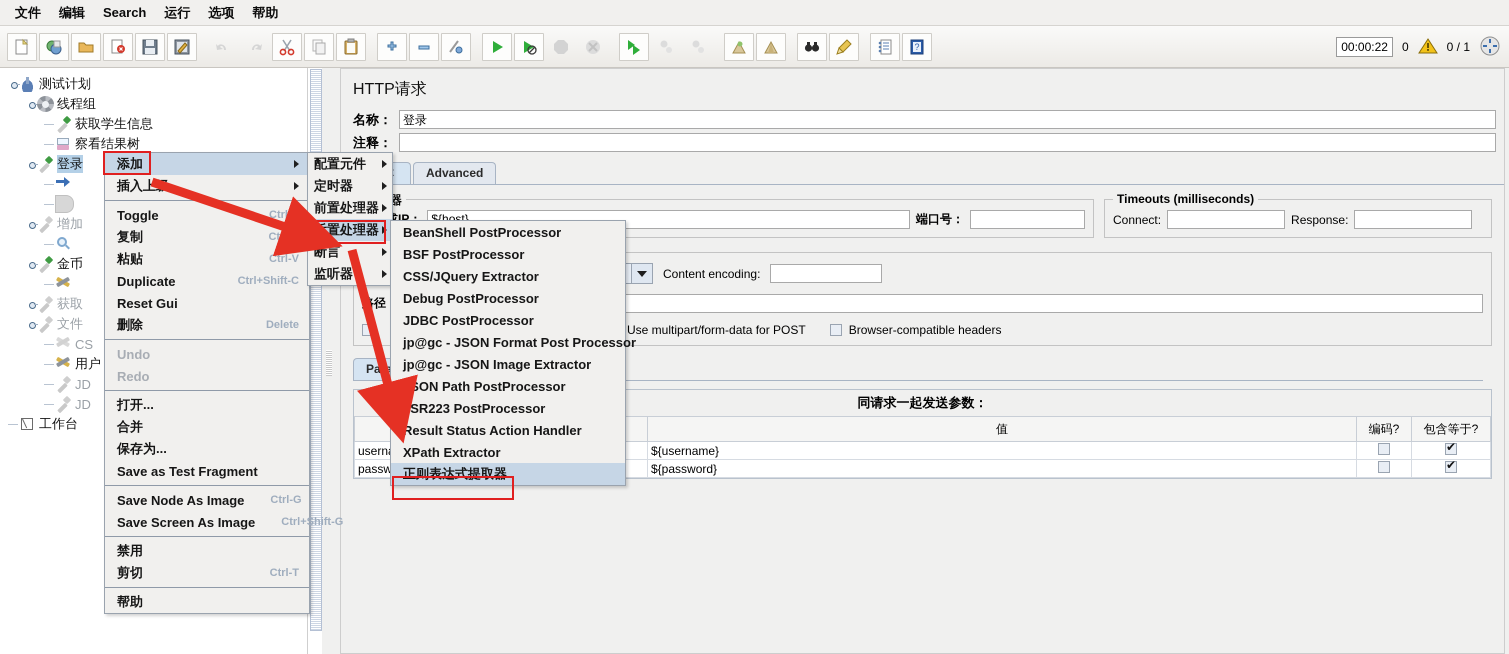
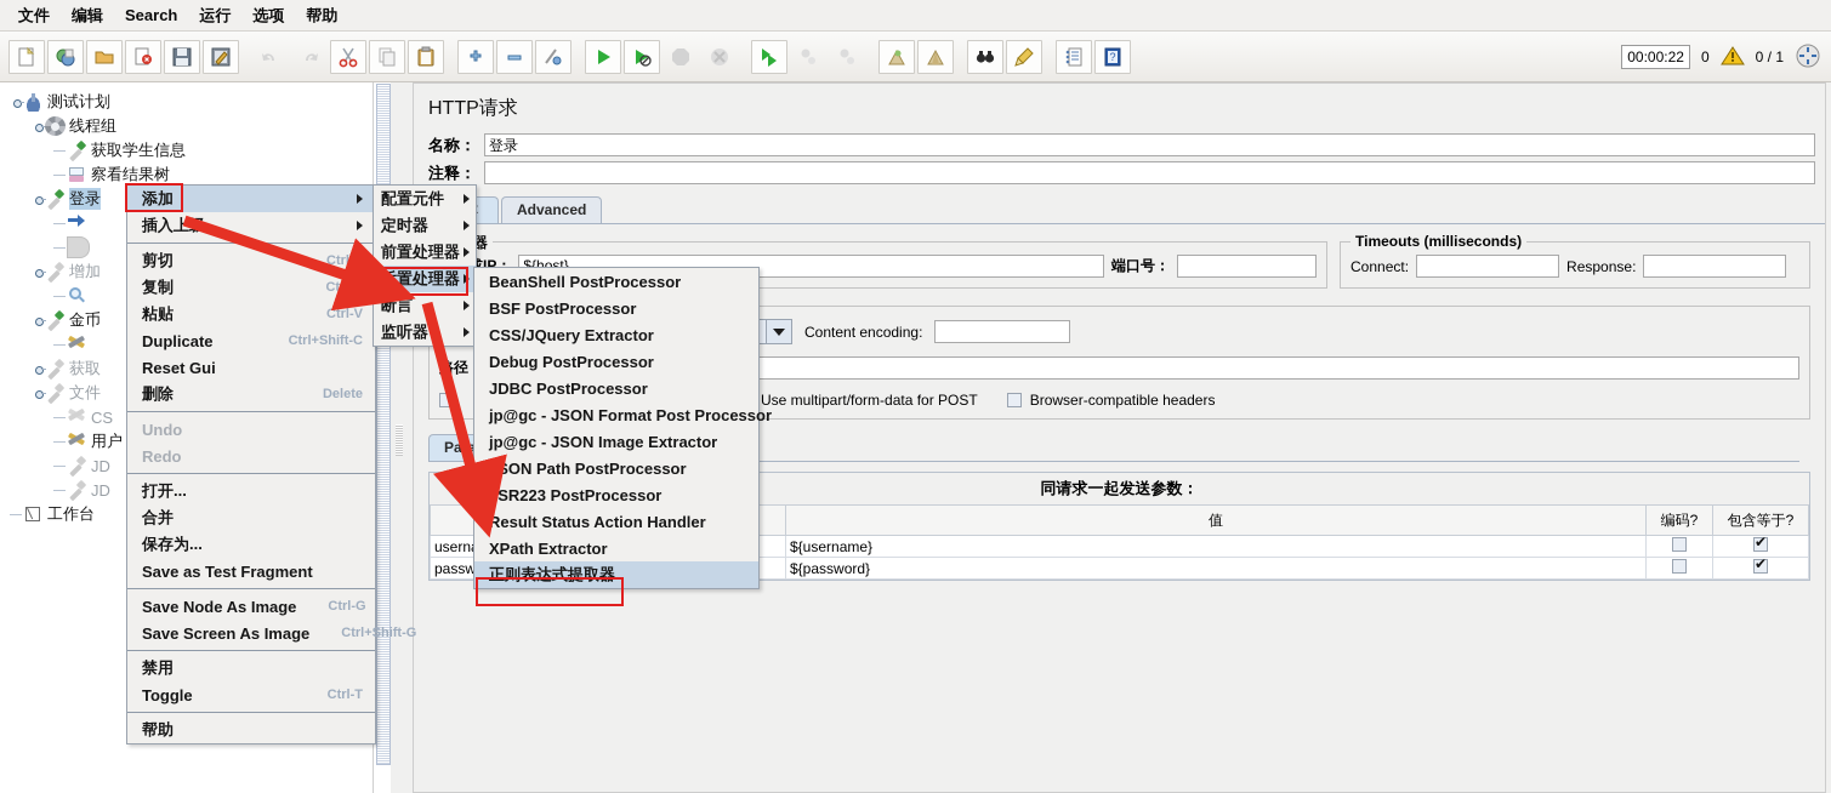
  文件
  编辑
  Search
  运行
  选项
  帮助
  ?
  00:00:22
  0
  0 / 1
  测试计划
  线程组
  获取学生信息
  察看结果树
  登录
  增加
  金币
  获取
  文件
  CS
  用户
  JD
  JD
  工作台
  HTTP请求
  名称：
  登录
  注释：
  Advanced
  ${host}
  端口号：
  Timeouts (milliseconds)
  Connect:
  Response:
  Content encoding:
  Use multipart/form-data for POST
  Browser-compatible headers
  同请求一起发送参数：
  	值	编码?	包含等于?
  usern	${username}
  passw	${password}
  添加
  插入上
- Toggle
+ 剪切
  Ctrl-X
  复制
  Ctrl-C
  粘贴
  Ctrl-V
  Duplicate
  Ctrl+Shift-C
  Reset Gui
  删除
  Delete
  Undo
  Redo
  打开...
  合并
  保存为...
  Save as Test Fragment
  Save Node As Image
  Ctrl-G
  Save Screen As Image
  Ctrl+Shift-G
  禁用
- 剪切
+ Toggle
  Ctrl-T
  帮助
  配置元件
  定时器
  前置处理器
  后置处理器
  断言
  监听器
  BeanShell PostProcessor
  BSF PostProcessor
  CSS/JQuery Extractor
  Debug PostProcessor
  JDBC PostProcessor
  jp@gc - JSON Format Post Processor
  jp@gc - JSON Image Extractor
  JSON Path PostProcessor
  JSR223 PostProcessor
  Result Status Action Handler
  XPath Extractor
  正则表达式提取器
